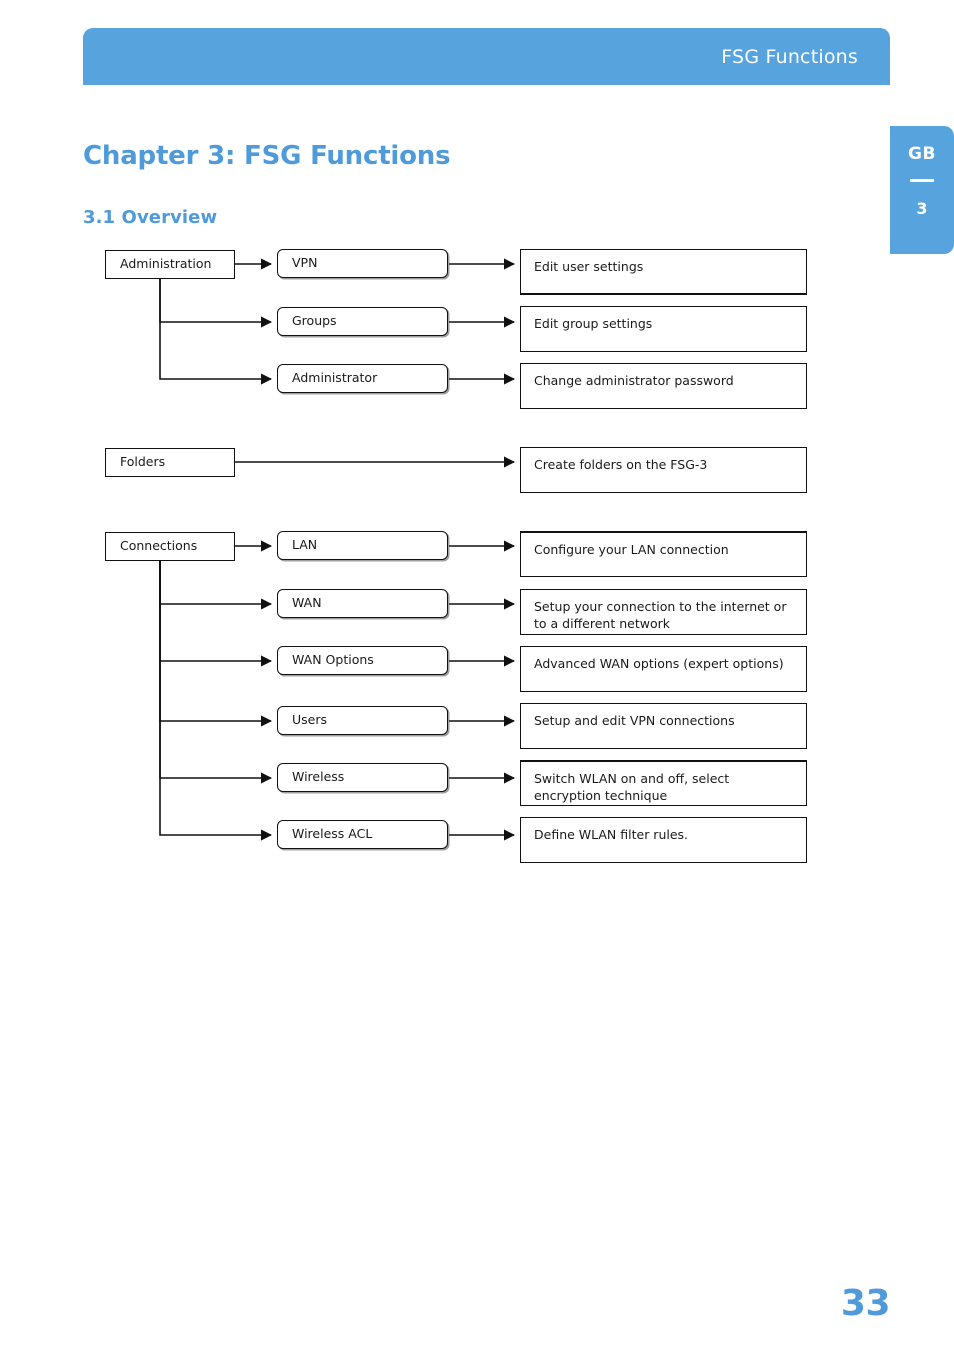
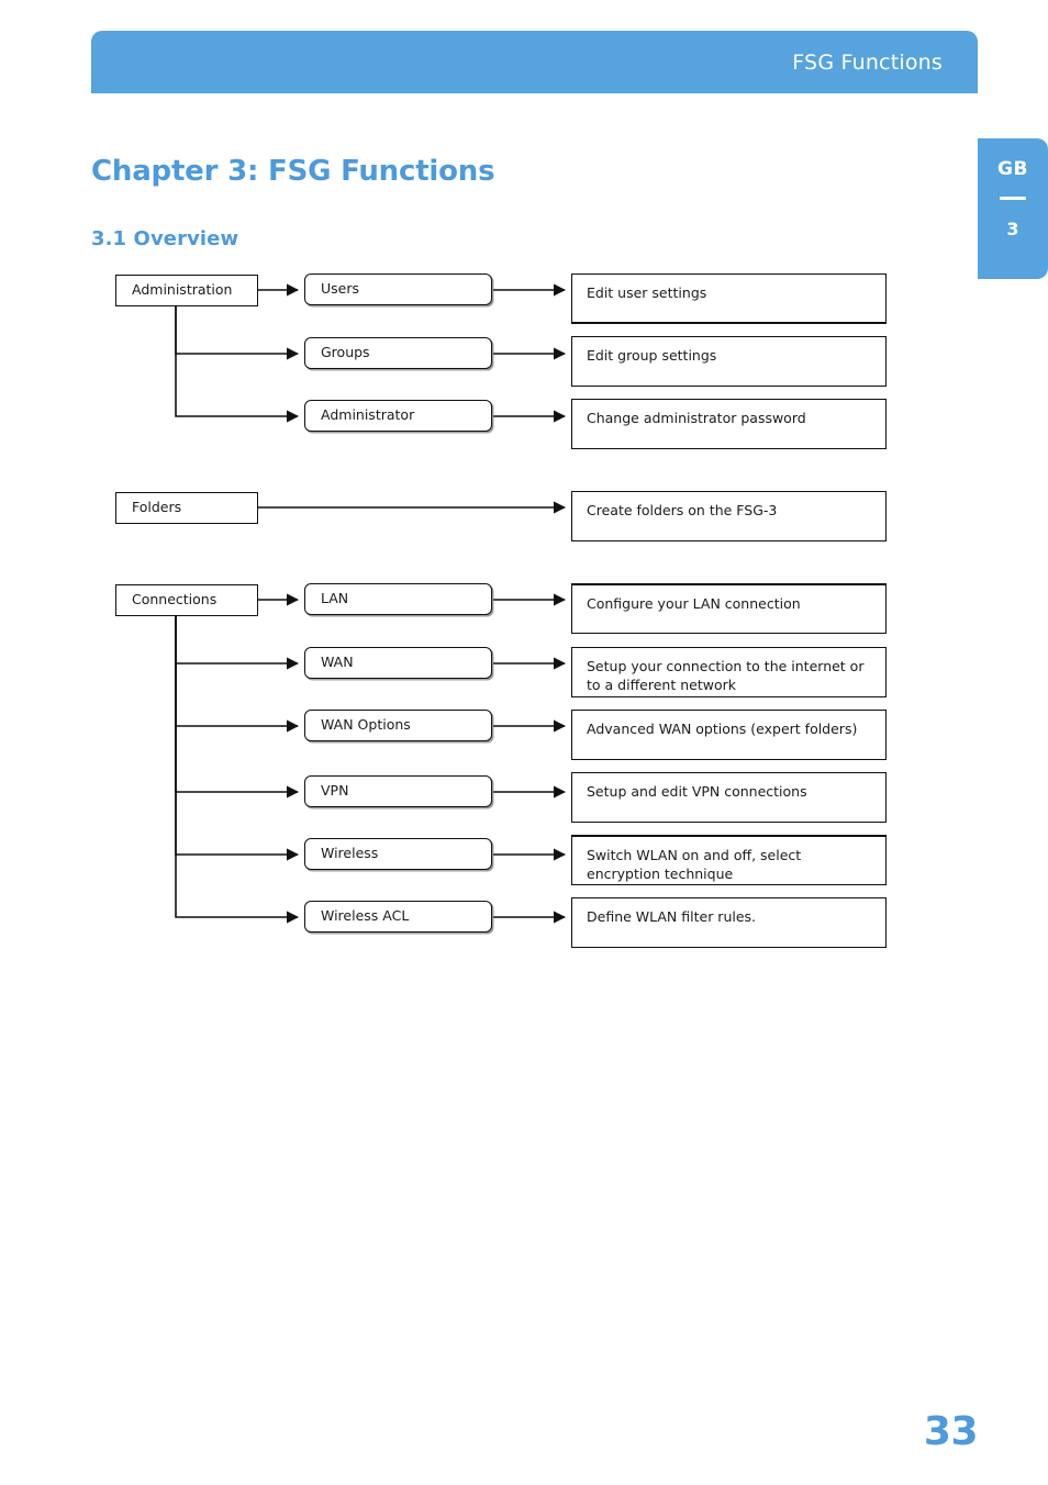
  FSG Functions
  GB
  3
  Chapter 3: FSG Functions
  3.1 Overview
  Administration
- VPN
+ Users
  Edit user settings
  Groups
  Edit group settings
  Administrator
  Change administrator password
  Folders
  Create folders on the FSG-3
  Connections
  LAN
  Configure your LAN connection
  WAN
  Setup your connection to the internet or to a different network
  WAN Options
- Advanced WAN options (expert options)
+ Advanced WAN options (expert folders)
- Users
+ VPN
  Setup and edit VPN connections
  Wireless
  Switch WLAN on and off, select encryption technique
  Wireless ACL
  Define WLAN filter rules.
  33
